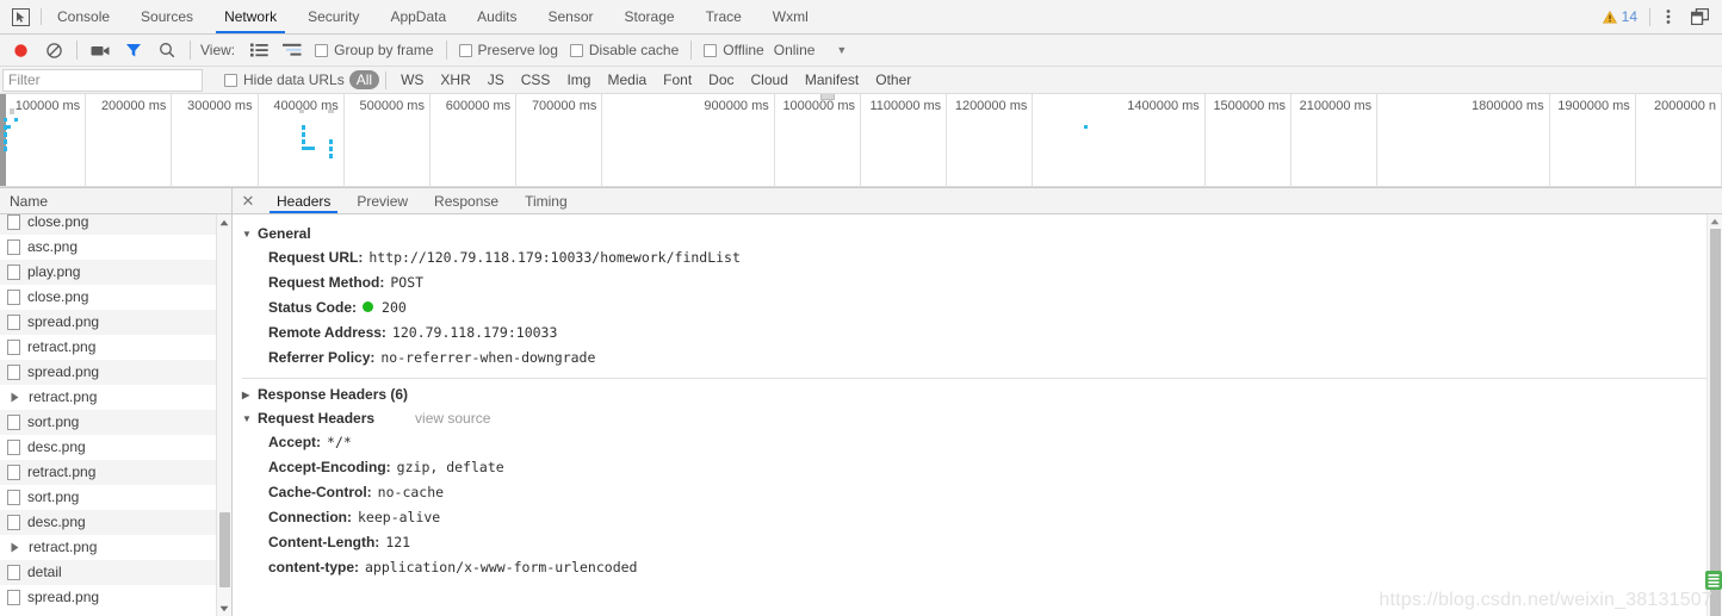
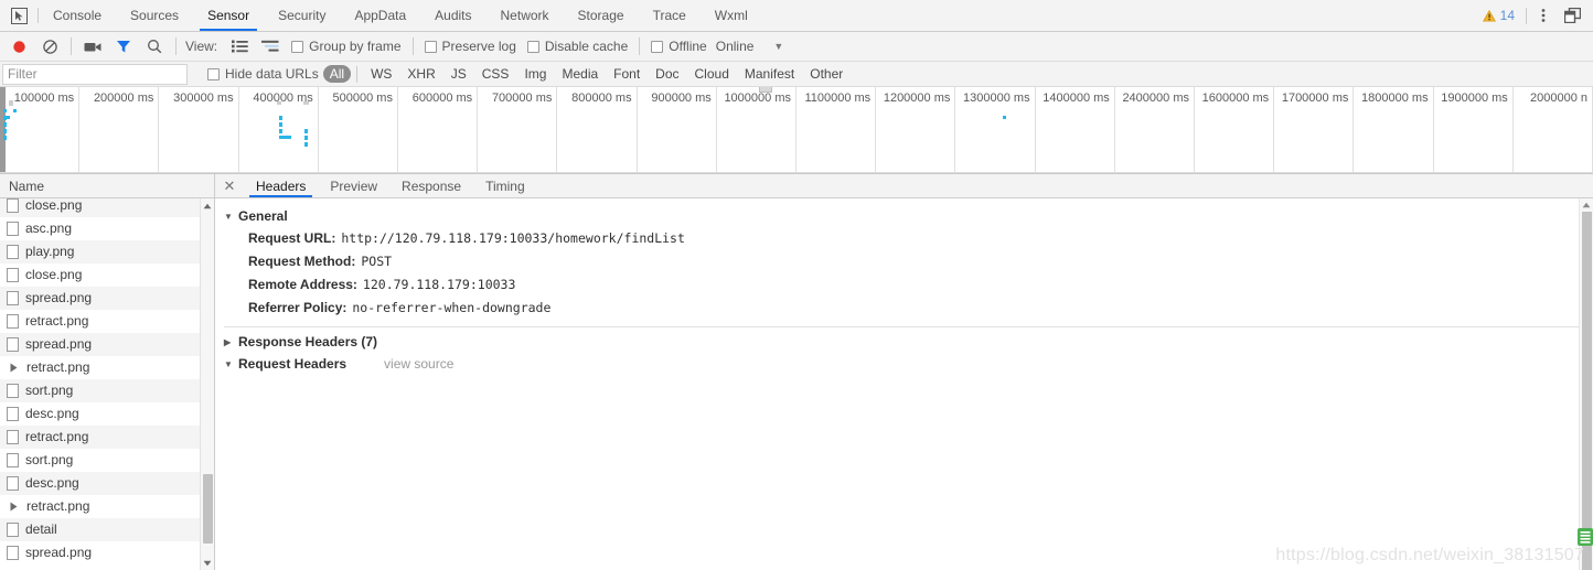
  Console
  Sources
- Network
+ Sensor
  Security
  AppData
  Audits
- Sensor
+ Network
  Storage
  Trace
  Wxml
  14
  View:
  Group by frame
  Preserve log
  Disable cache
  Offline
  Online
  ▼
  Filter
  Hide data URLs
  All
  WS
  XHR
  JS
  CSS
  Img
  Media
  Font
  Doc
  Cloud
  Manifest
  Other
  100000 ms
  200000 ms
  300000 ms
  400000 ms
  500000 ms
  600000 ms
  700000 ms
+ 800000 ms
  900000 ms
  1000000 ms
  1100000 ms
  1200000 ms
+ 1300000 ms
  1400000 ms
- 1500000 ms
+ 2400000 ms
- 2100000 ms
+ 1600000 ms
+ 1700000 ms
  1800000 ms
  1900000 ms
  2000000 n
  Name
  close.png
  asc.png
  play.png
  close.png
  spread.png
  retract.png
  spread.png
  retract.png
  sort.png
  desc.png
  retract.png
  sort.png
  desc.png
  retract.png
  detail
  spread.png
  ✕
  Headers
  Preview
  Response
  Timing
  ▼
  General
  Request URL:
  http://120.79.118.179:10033/homework/findList
  Request Method:
  POST
- Status Code:
- 200
  Remote Address:
  120.79.118.179:10033
  Referrer Policy:
  no-referrer-when-downgrade
  ▶
- Response Headers (6)
+ Response Headers (7)
  ▼
  Request Headers
  view source
- Accept:
- */*
- Accept-Encoding:
- gzip, deflate
- Cache-Control:
- no-cache
- Connection:
- keep-alive
- Content-Length:
- 121
- content-type:
- application/x-www-form-urlencoded
  https://blog.csdn.net/weixin_38131507
